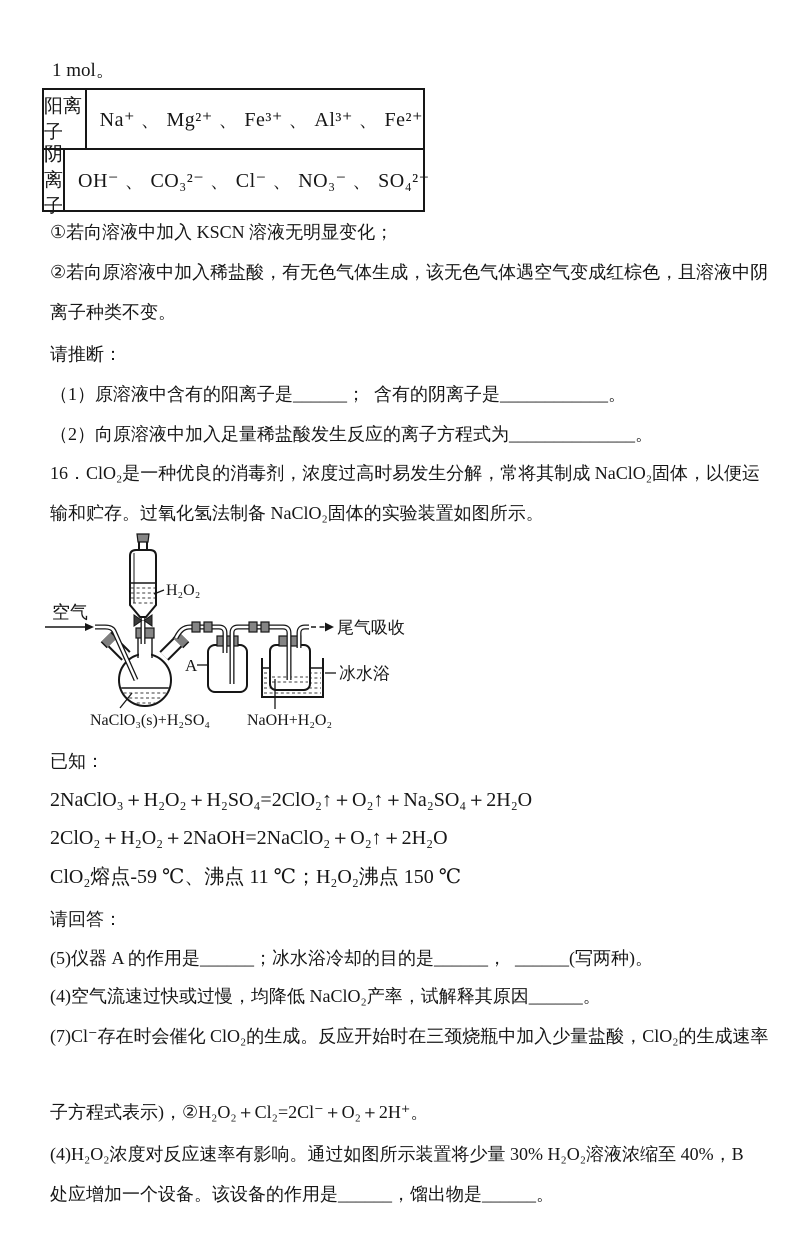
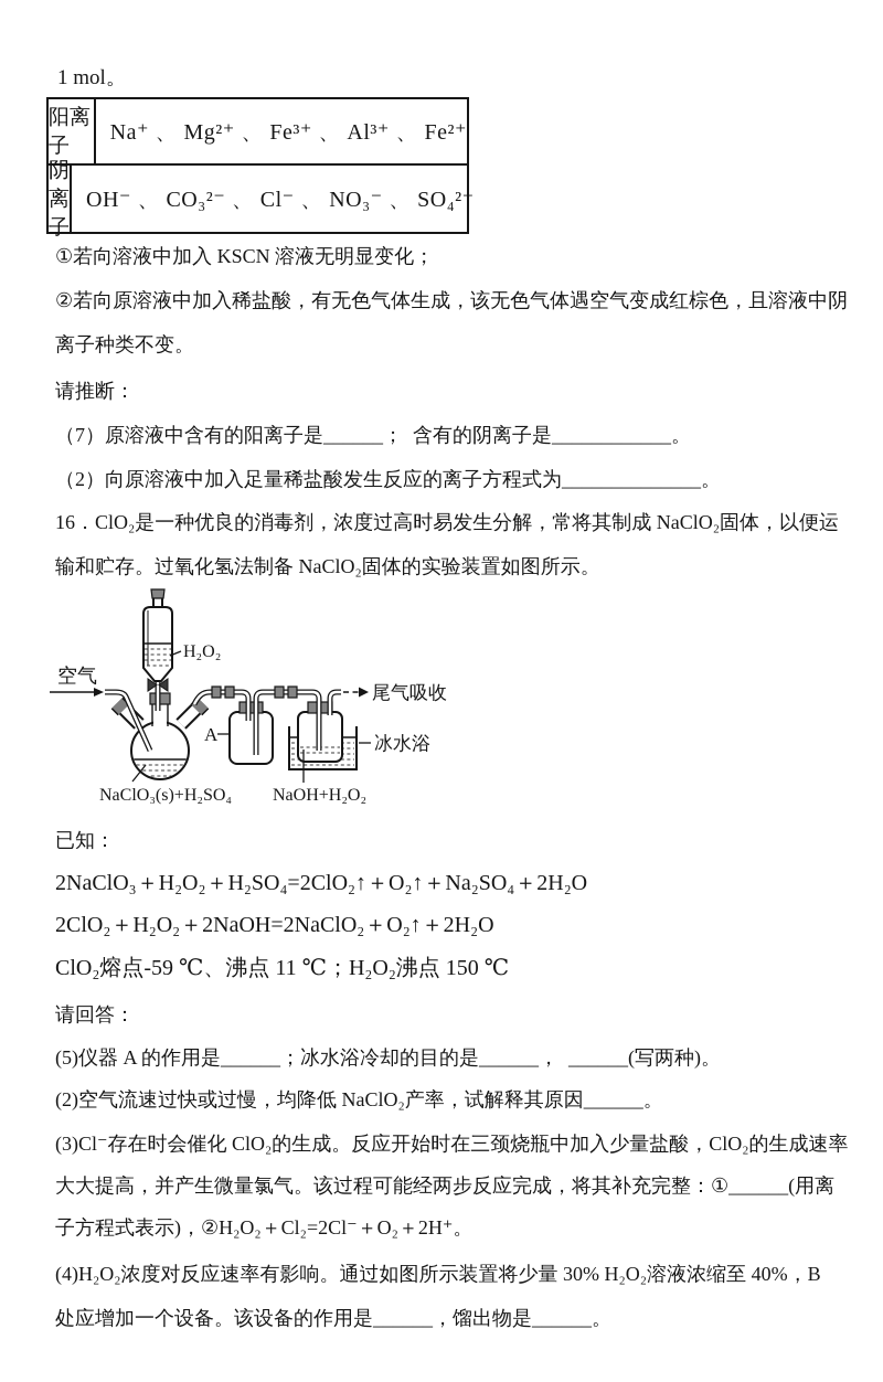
  1 mol。
  阳离子
  Na⁺ 、 Mg²⁺ 、 Fe³⁺ 、 Al³⁺ 、 Fe²⁺
  阴离子
  OH⁻ 、 CO₃²⁻ 、 Cl⁻ 、 NO₃⁻ 、 SO₄²⁻
  ①若向溶液中加入 KSCN 溶液无明显变化；
  ②若向原溶液中加入稀盐酸，有无色气体生成，该无色气体遇空气变成红棕色，且溶液中阴
  离子种类不变。
  请推断：
- （1）原溶液中含有的阳离子是______； 含有的阴离子是____________。
+ （7）原溶液中含有的阳离子是______； 含有的阴离子是____________。
  （2）向原溶液中加入足量稀盐酸发生反应的离子方程式为______________。
  16．ClO₂是一种优良的消毒剂，浓度过高时易发生分解，常将其制成 NaClO₂固体，以便运
  输和贮存。过氧化氢法制备 NaClO₂固体的实验装置如图所示。
  空气
  H₂O₂
  A
  尾气吸收
  冰水浴
  NaClO₃(s)+H₂SO₄
  NaOH+H₂O₂
  已知：
  2NaClO₃＋H₂O₂＋H₂SO₄=2ClO₂↑＋O₂↑＋Na₂SO₄＋2H₂O
  2ClO₂＋H₂O₂＋2NaOH=2NaClO₂＋O₂↑＋2H₂O
  ClO₂熔点-59 ℃、沸点 11 ℃；H₂O₂沸点 150 ℃
  请回答：
  (5)仪器 A 的作用是______；冰水浴冷却的目的是______， ______(写两种)。
- (4)空气流速过快或过慢，均降低 NaClO₂产率，试解释其原因______。
+ (2)空气流速过快或过慢，均降低 NaClO₂产率，试解释其原因______。
- (7)Cl⁻存在时会催化 ClO₂的生成。反应开始时在三颈烧瓶中加入少量盐酸，ClO₂的生成速率
+ (3)Cl⁻存在时会催化 ClO₂的生成。反应开始时在三颈烧瓶中加入少量盐酸，ClO₂的生成速率
+ 大大提高，并产生微量氯气。该过程可能经两步反应完成，将其补充完整：①______(用离
  子方程式表示)，②H₂O₂＋Cl₂=2Cl⁻＋O₂＋2H⁺。
  (4)H₂O₂浓度对反应速率有影响。通过如图所示装置将少量 30% H₂O₂溶液浓缩至 40%，B
  处应增加一个设备。该设备的作用是______，馏出物是______。
